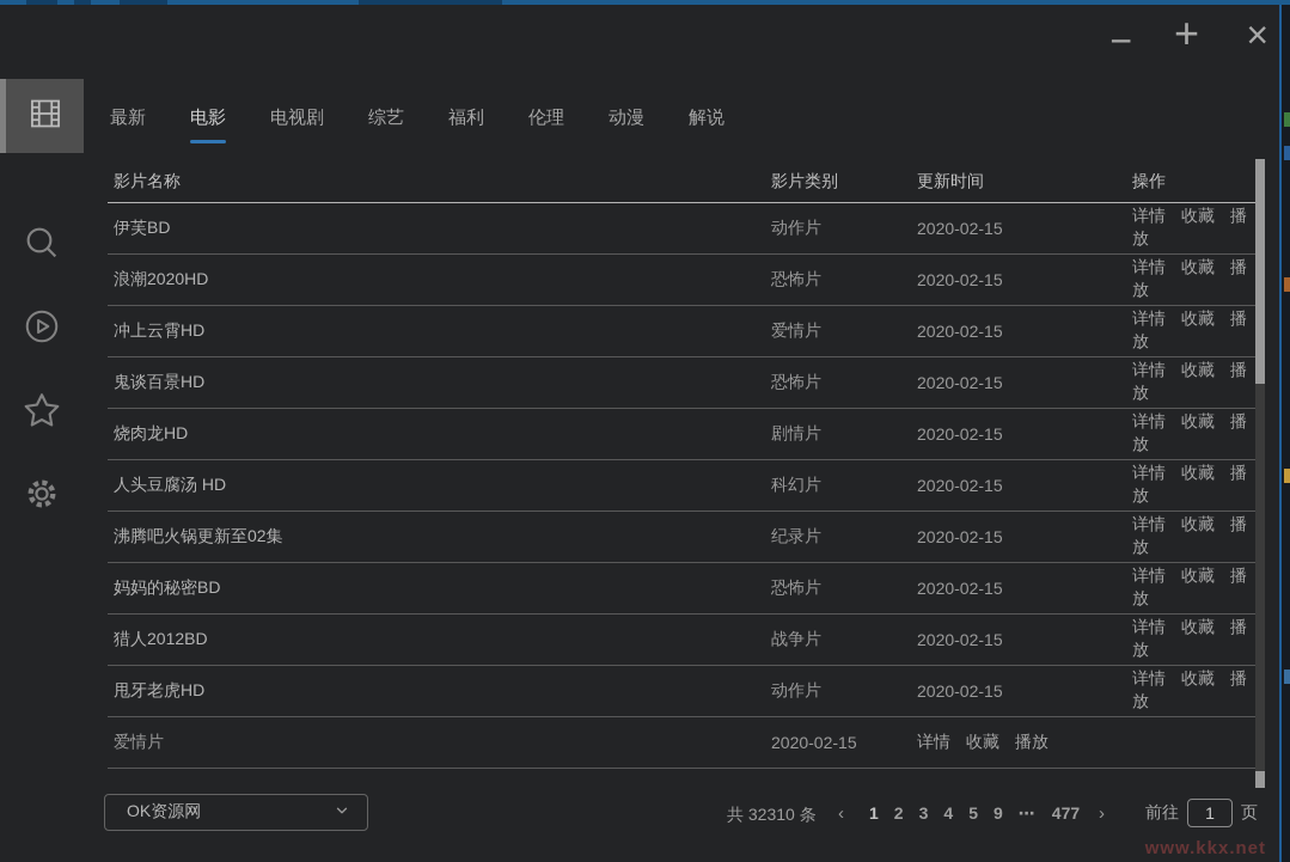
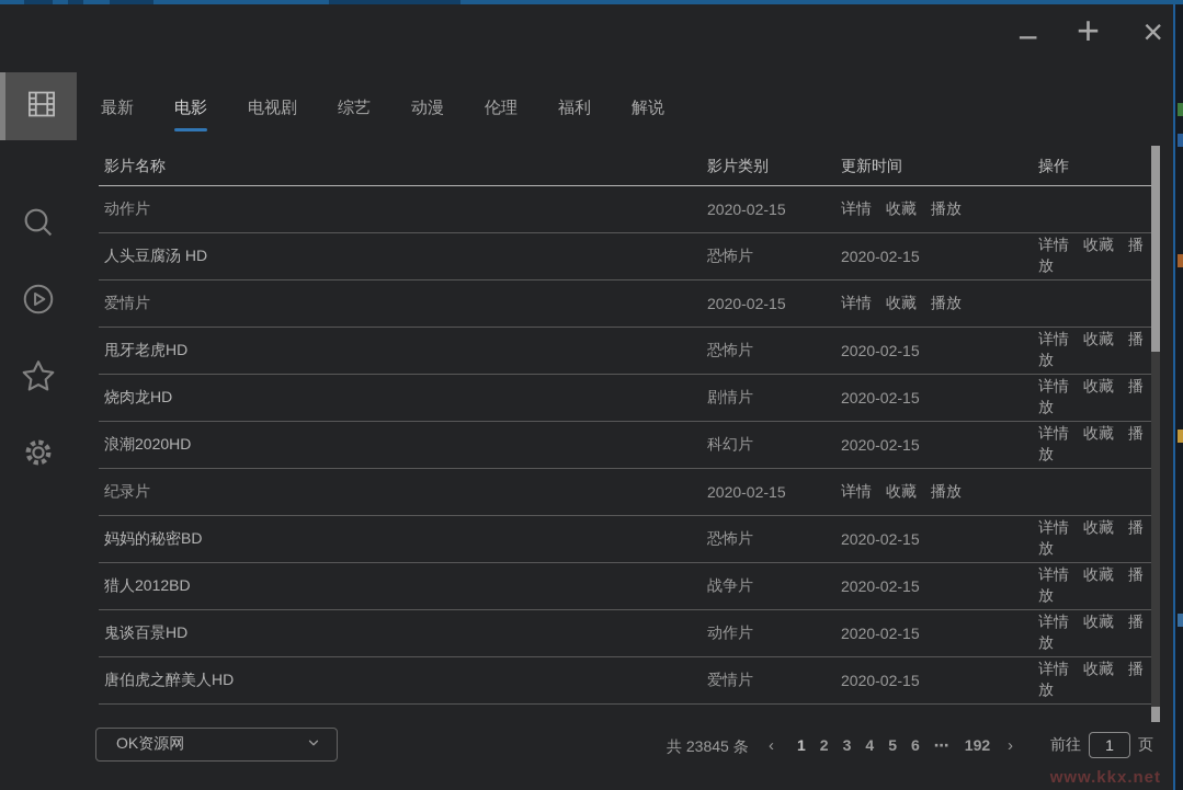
  −
  +
  ×
  最新
  电影
  电视剧
  综艺
- 福利
+ 动漫
  伦理
- 动漫
+ 福利
  解说
  影片名称
  影片类别
  更新时间
  操作
- 伊芙BD
  动作片
  2020-02-15
  详情 收藏 播放
- 浪潮2020HD
+ 人头豆腐汤 HD
  恐怖片
  2020-02-15
  详情 收藏 播放
- 冲上云霄HD
  爱情片
  2020-02-15
  详情 收藏 播放
- 鬼谈百景HD
+ 甩牙老虎HD
  恐怖片
  2020-02-15
  详情 收藏 播放
  烧肉龙HD
  剧情片
  2020-02-15
  详情 收藏 播放
- 人头豆腐汤 HD
+ 浪潮2020HD
  科幻片
  2020-02-15
  详情 收藏 播放
- 沸腾吧火锅更新至02集
  纪录片
  2020-02-15
  详情 收藏 播放
  妈妈的秘密BD
  恐怖片
  2020-02-15
  详情 收藏 播放
  猎人2012BD
  战争片
  2020-02-15
  详情 收藏 播放
- 甩牙老虎HD
+ 鬼谈百景HD
  动作片
  2020-02-15
  详情 收藏 播放
+ 唐伯虎之醉美人HD
  爱情片
  2020-02-15
  详情 收藏 播放
  OK资源网
- 共 32310 条
+ 共 23845 条
  ‹
  1
  2
  3
  4
  5
- 9
+ 6
  ⋯
- 477
+ 192
  ›
  前往
  1
  页
  www.kkx.net
